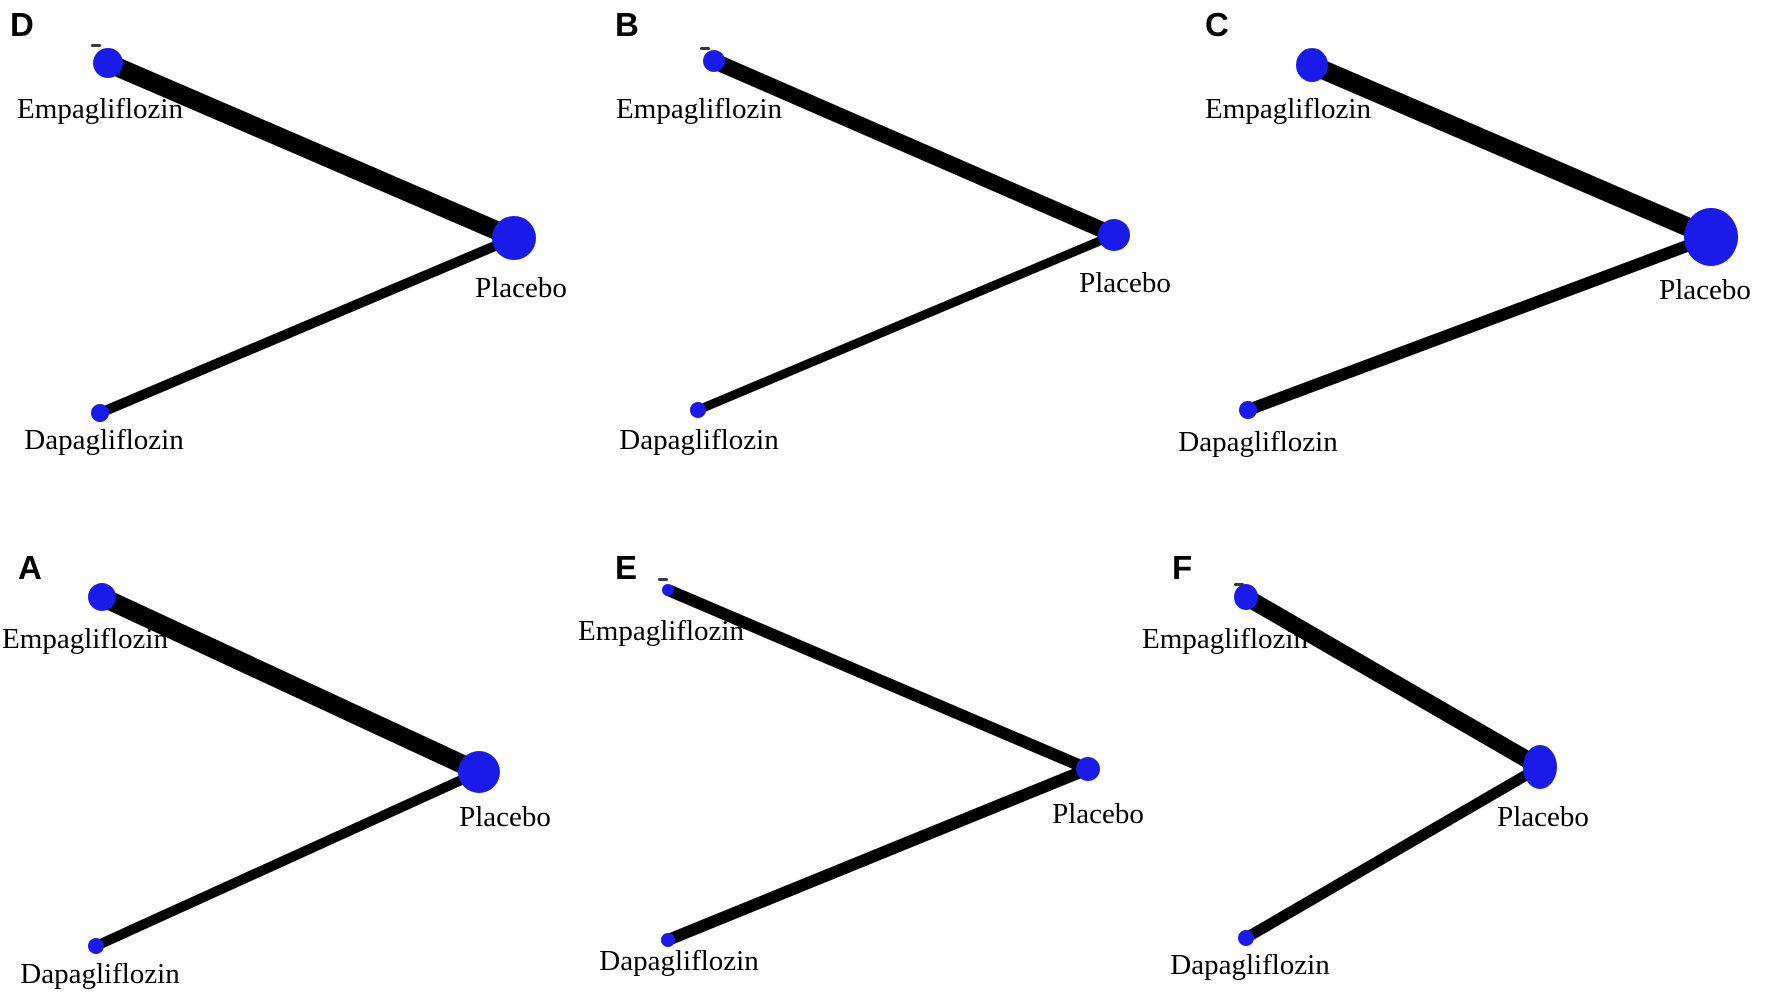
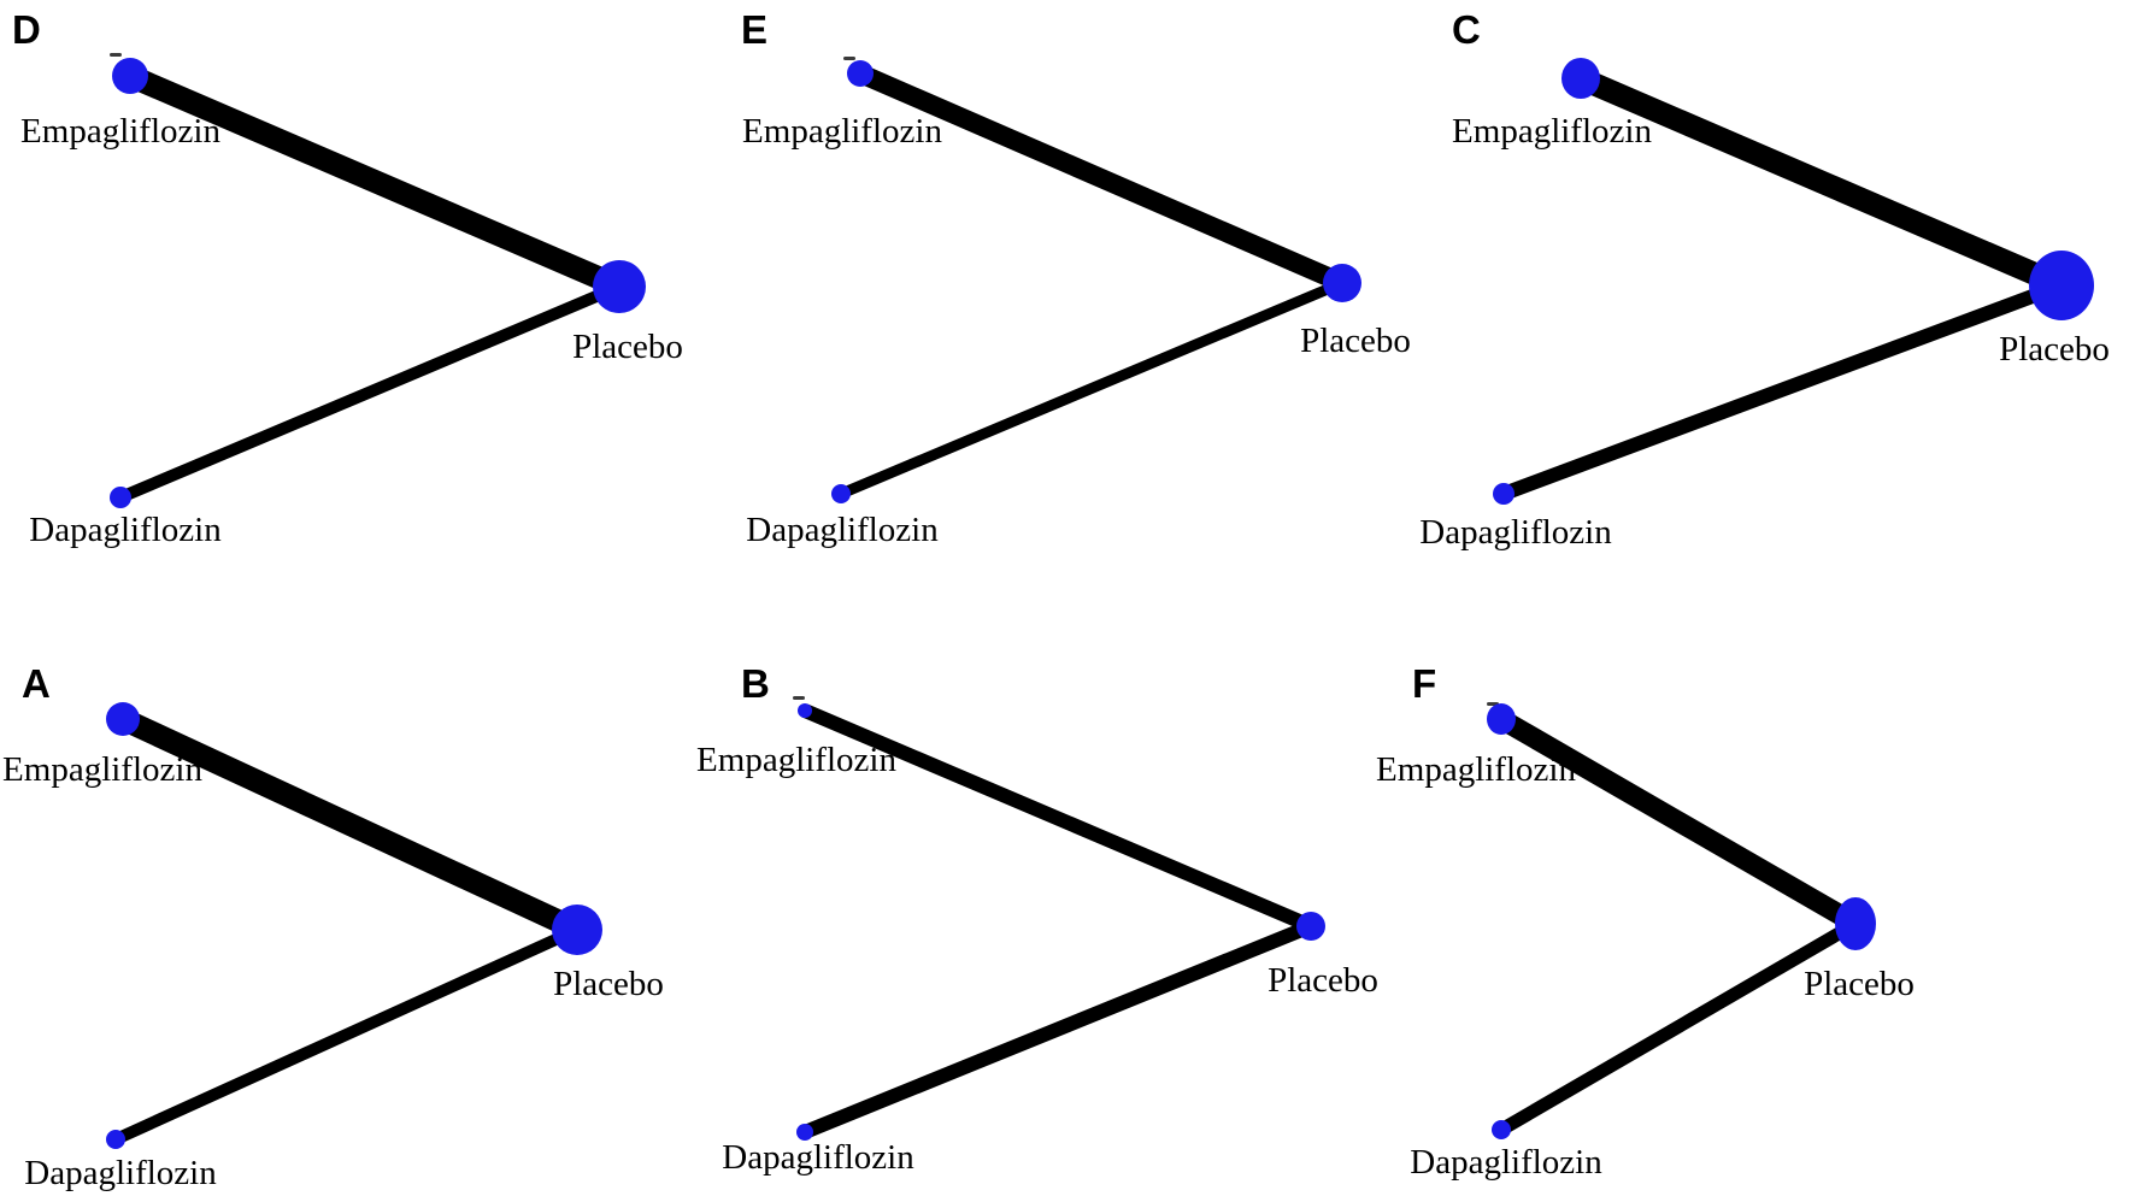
  D
- B
+ E
  C
  A
- E
+ B
  F
  Empagliflozin
  Placebo
  Dapagliflozin
  Empagliflozin
  Placebo
  Dapagliflozin
  Empagliflozin
  Placebo
  Dapagliflozin
  Empagliflozin
  Placebo
  Dapagliflozin
  Empagliflozin
  Placebo
  Dapagliflozin
  Empagliflozin
  Placebo
  Dapagliflozin
